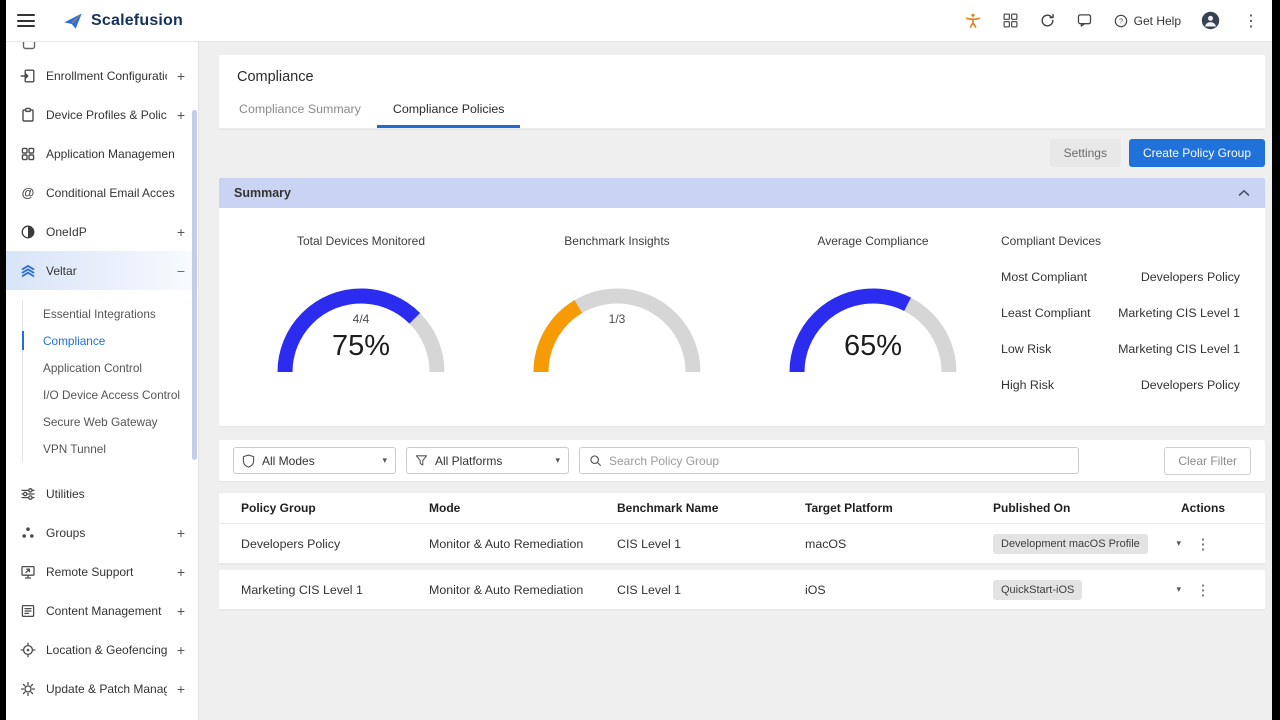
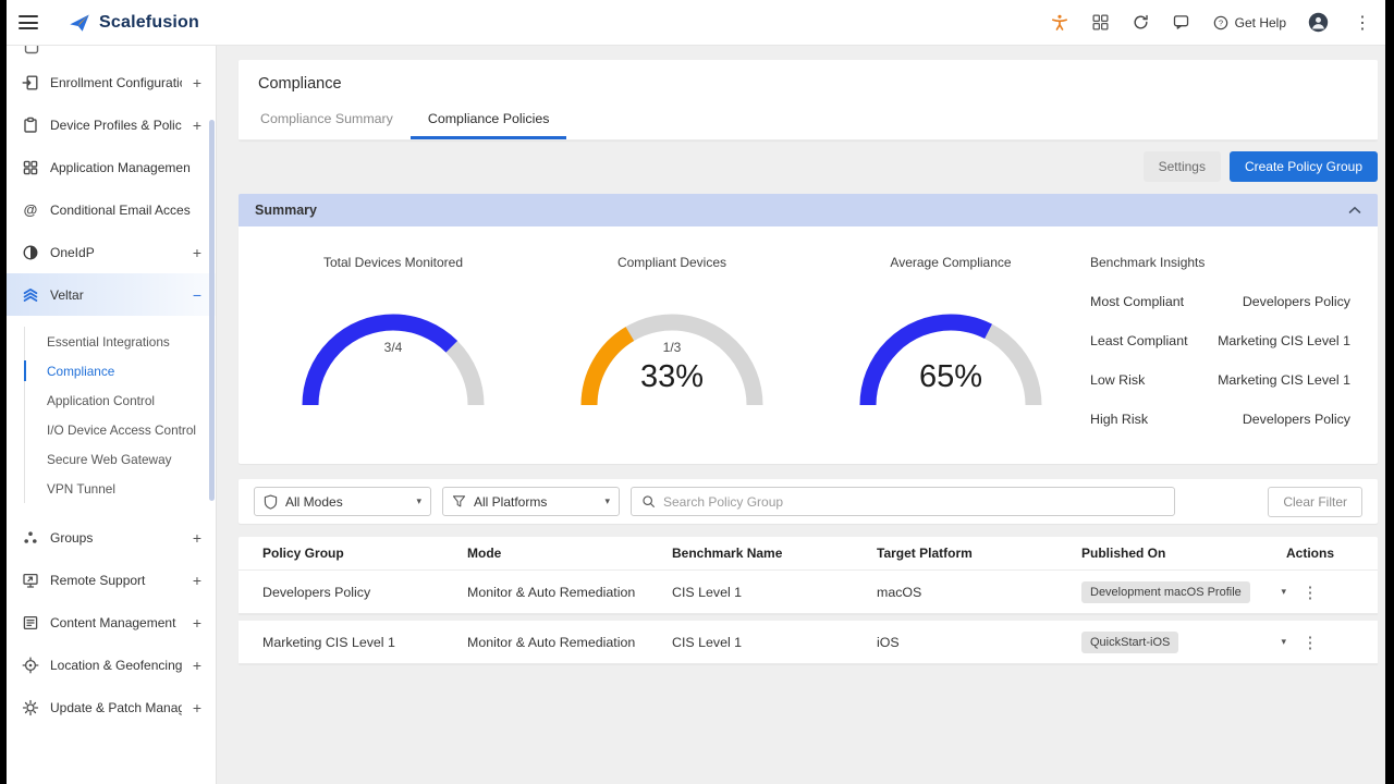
  Scalefusion
  ?
  Get Help
  ⋮
  Enrollment Configurati
  +
  Device Profiles & Polic
  +
  Application Managemen
  @
  Conditional Email Acces
  OneIdP
  +
  Veltar
  −
  Essential Integrations
  Compliance
  Application Control
  I/O Device Access Control
  Secure Web Gateway
  VPN Tunnel
- Utilities
  Groups
  +
  Remote Support
  +
  Content Management
  +
  Location & Geofencing
  +
  Update & Patch Manag
  +
  Compliance
  Compliance Summary
  Compliance Policies
  Settings
  Create Policy Group
  Summary
  Total Devices Monitored
- 4/4
+ 3/4
- 75%
- Benchmark Insights
+ Compliant Devices
  1/3
+ 33%
  Average Compliance
  65%
- Compliant Devices
+ Benchmark Insights
  Most Compliant
  Developers Policy
  Least Compliant
  Marketing CIS Level 1
  Low Risk
  Marketing CIS Level 1
  High Risk
  Developers Policy
  All Modes
  ▾
  All Platforms
  ▾
  Search Policy Group
  Clear Filter
  Policy Group
  Mode
  Benchmark Name
  Target Platform
  Published On
  Actions
  Developers Policy
  Monitor & Auto Remediation
  CIS Level 1
  macOS
  Development macOS Profile
  ▾
  ⋮
  Marketing CIS Level 1
  Monitor & Auto Remediation
  CIS Level 1
  iOS
  QuickStart-iOS
  ▾
  ⋮
